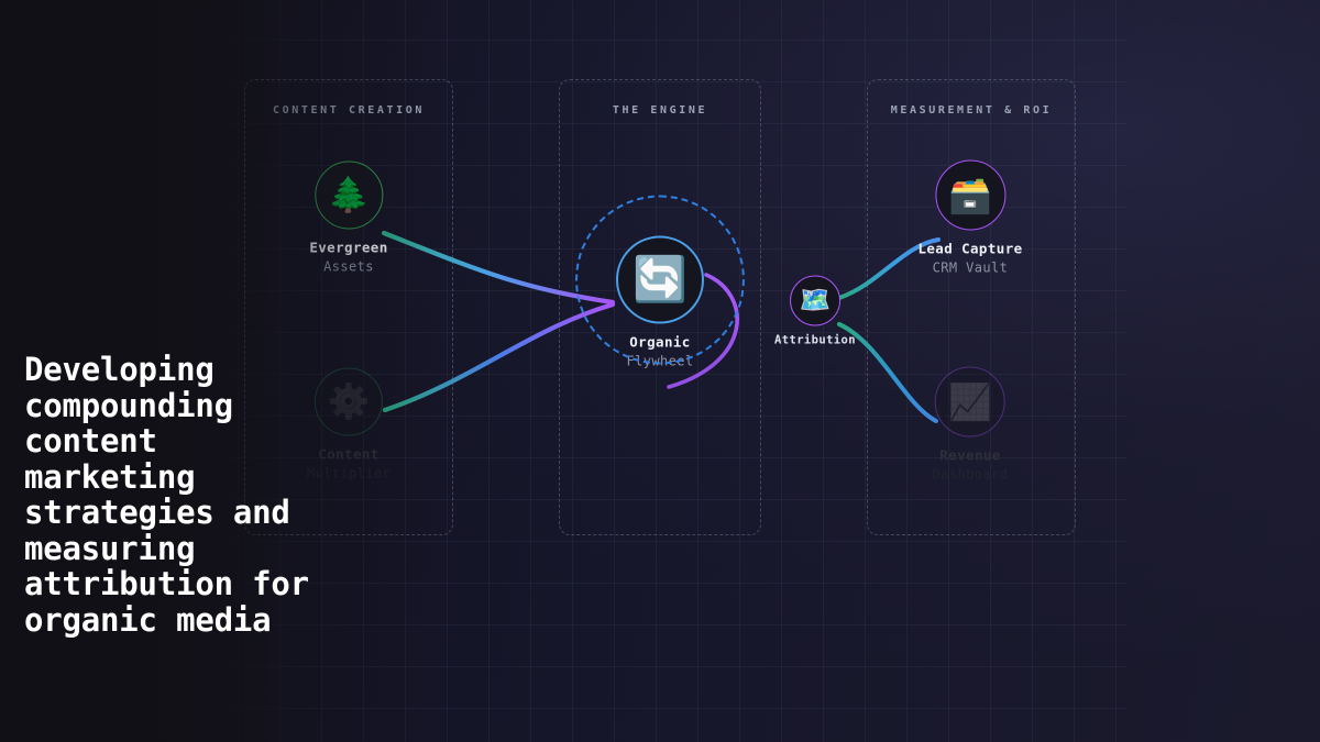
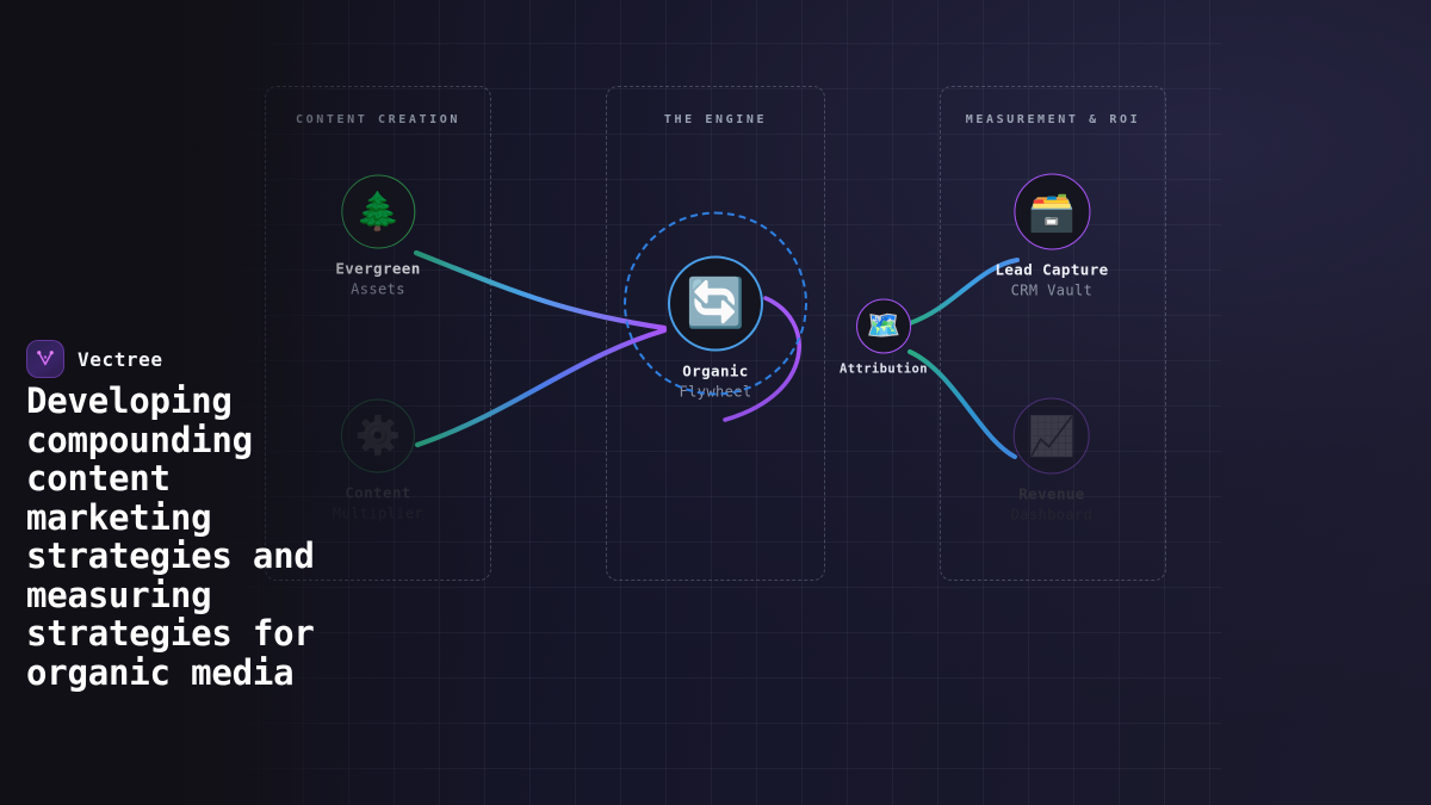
+ Vectree
- Developing compounding content marketing strategies and measuring attribution for organic media
+ Developing compounding content marketing strategies and measuring strategies for organic media
